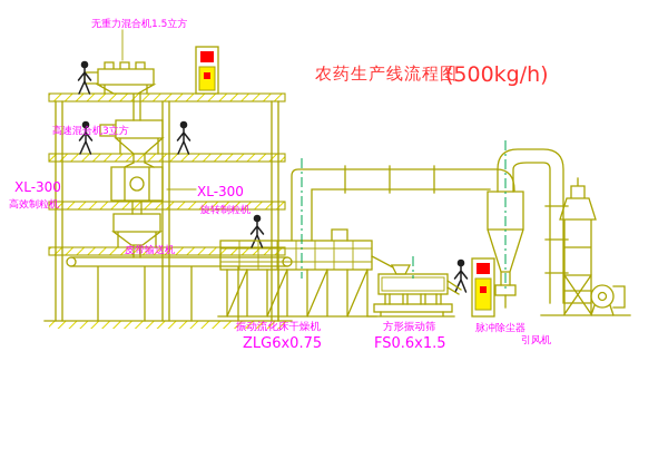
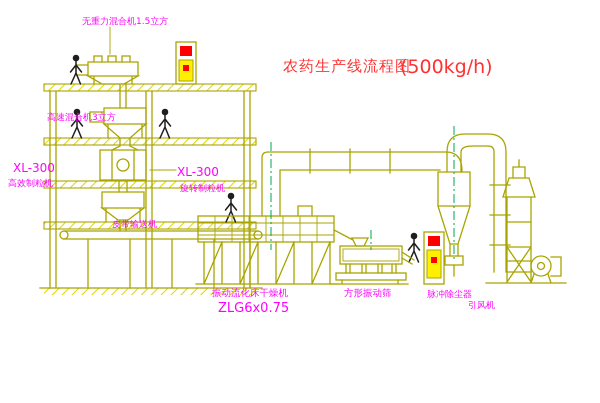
  农药生产线流程图
  (500kg/h)
  无重力混合机1.5立方
  高速混合机3立方
  XL-300
  高效制粒机
  XL-300
  旋转制粒机
  皮带输送机
  振动流化床干燥机
  ZLG6x0.75
  方形振动筛
- FS0.6x1.5
  脉冲除尘器
  引风机
